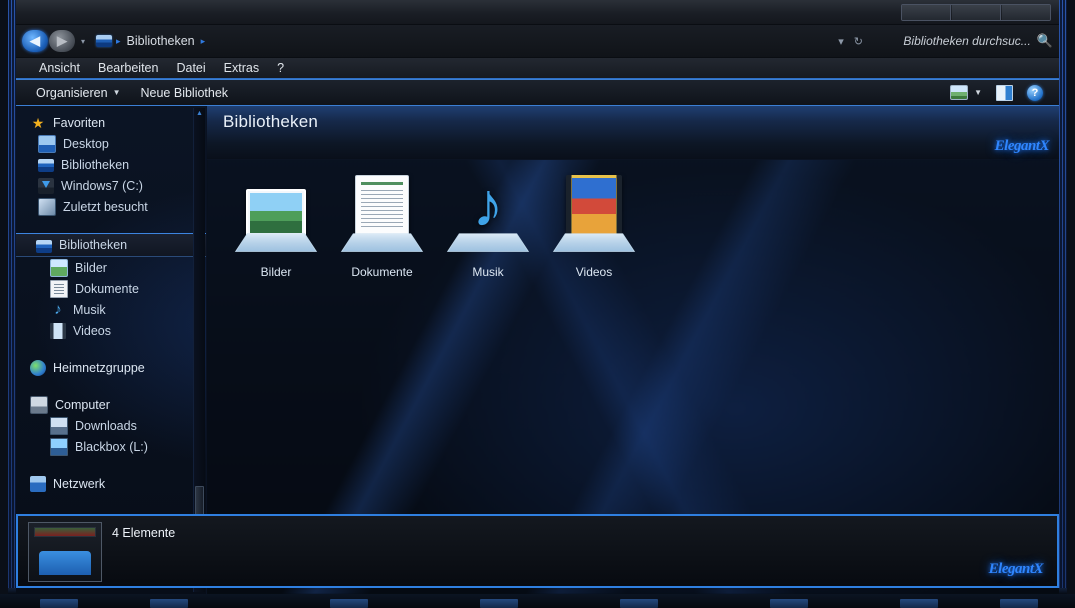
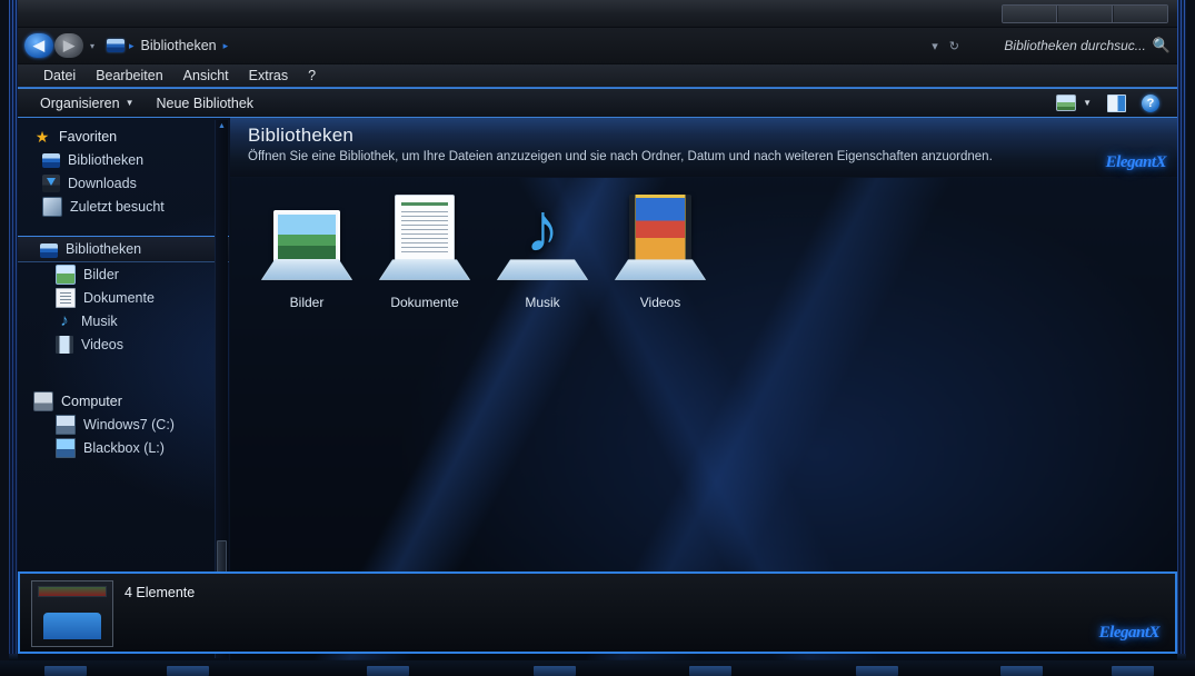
  ◀
  ▶
  ▾
  ▸
  Bibliotheken
  ▸
  ▾
  ↻
  Bibliotheken durchsuc...
  🔍
- Ansicht
+ Datei
  Bearbeiten
- Datei
+ Ansicht
  Extras
  ?
  Organisieren
  ▼
  Neue Bibliothek
  ▼
  ?
  ★
  Favoriten
- Desktop
  Bibliotheken
- Windows7 (C:)
+ Downloads
  Zuletzt besucht
  Bibliotheken
  Bilder
  Dokumente
  ♪
  Musik
  Videos
- Heimnetzgruppe
  Computer
- Downloads
+ Windows7 (C:)
  Blackbox (L:)
- Netzwerk
  Bibliotheken
+ Öffnen Sie eine Bibliothek, um Ihre Dateien anzuzeigen und sie nach Ordner, Datum und nach weiteren Eigenschaften anzuordnen.
  ElegantX
  Bilder
  Dokumente
  ♪
  Musik
  Videos
  4 Elemente
  ElegantX
